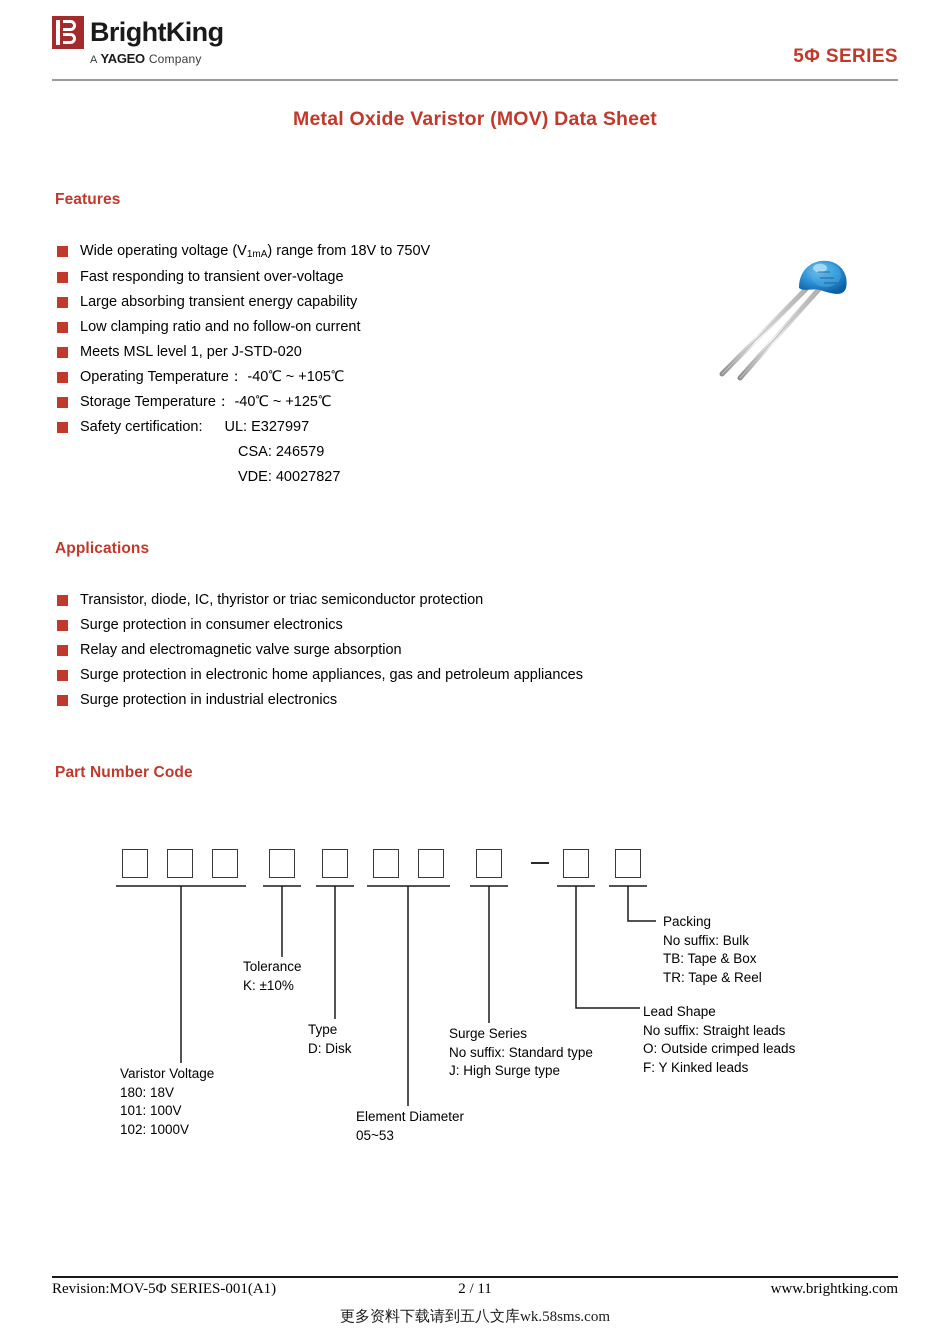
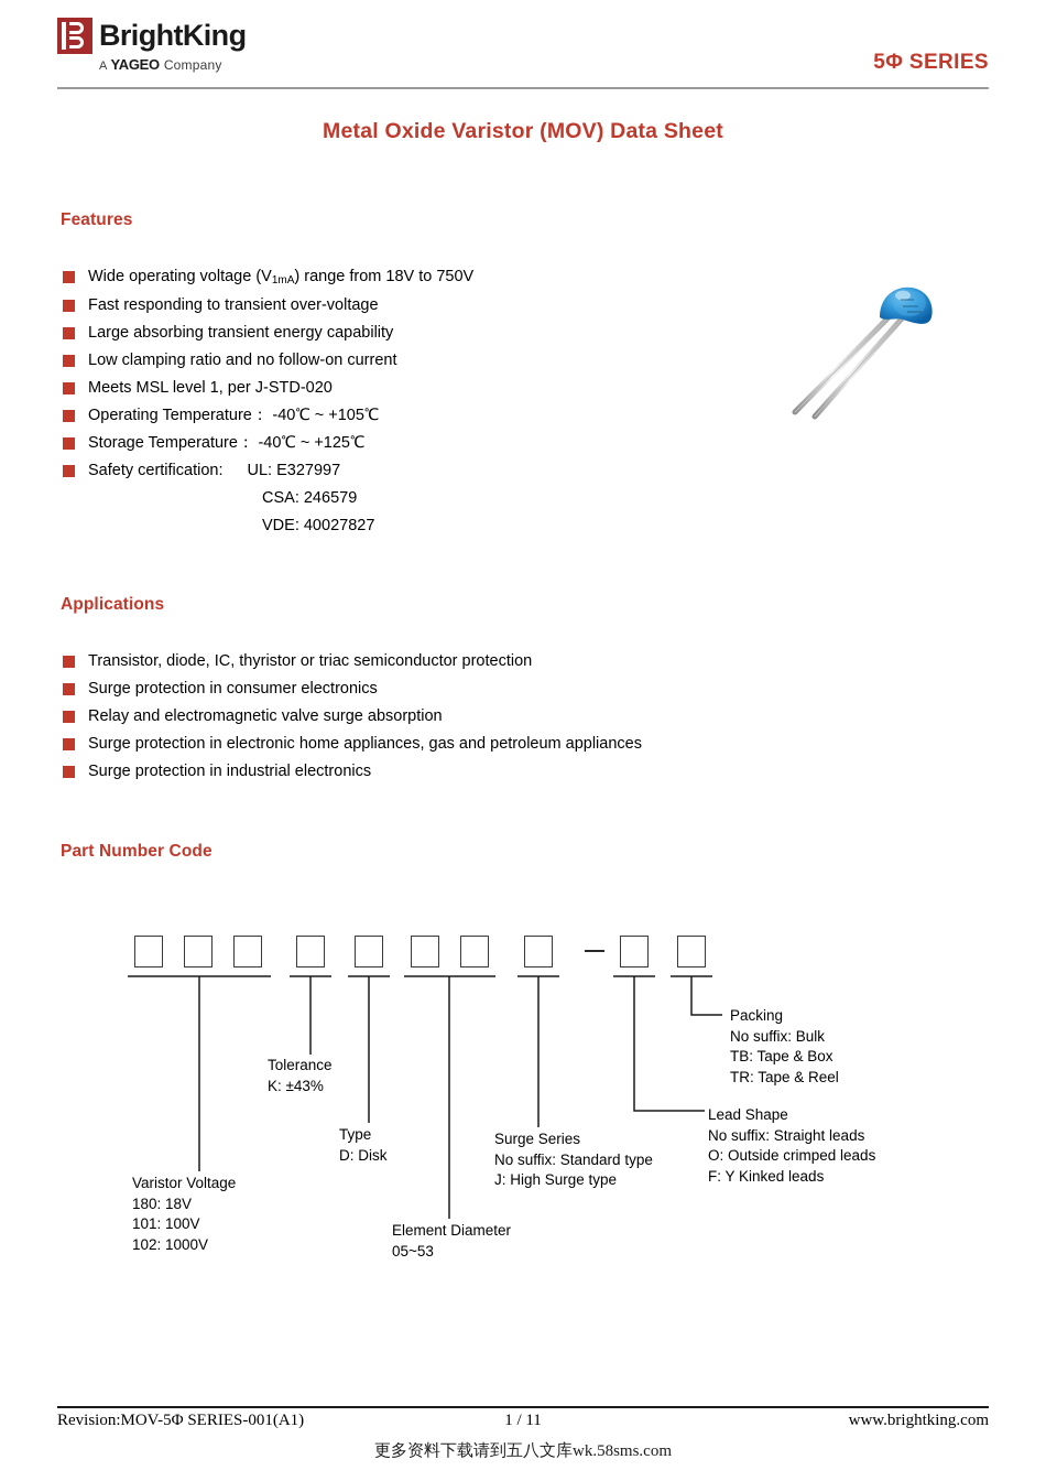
  BrightKing
  A
  YAGEO
  Company
  5Φ SERIES
  Metal Oxide Varistor (MOV) Data Sheet
  Features
  Wide operating voltage (V1mA) range from 18V to 750V
  Fast responding to transient over-voltage
  Large absorbing transient energy capability
  Low clamping ratio and no follow-on current
  Meets MSL level 1, per J-STD-020
  Operating Temperature： -40℃ ~ +105℃
  Storage Temperature： -40℃ ~ +125℃
  Safety certification:
  UL: E327997
  CSA: 246579
  VDE: 40027827
  Applications
  Transistor, diode, IC, thyristor or triac semiconductor protection
  Surge protection in consumer electronics
  Relay and electromagnetic valve surge absorption
  Surge protection in electronic home appliances, gas and petroleum appliances
  Surge protection in industrial electronics
  Part Number Code
  Packing
  No suffix: Bulk
  TB: Tape & Box
  TR: Tape & Reel
  Tolerance
- K: ±10%
+ K: ±43%
  Lead Shape
  No suffix: Straight leads
  O: Outside crimped leads
  F: Y Kinked leads
  Surge Series
  No suffix: Standard type
  J: High Surge type
  Type
  D: Disk
  Varistor Voltage
  180: 18V
  101: 100V
  102: 1000V
  Element Diameter
  05~53
  Revision:MOV-5Φ SERIES-001(A1)
- 2 / 11
+ 1 / 11
  www.brightking.com
  更多资料下载请到五八文库wk.58sms.com
